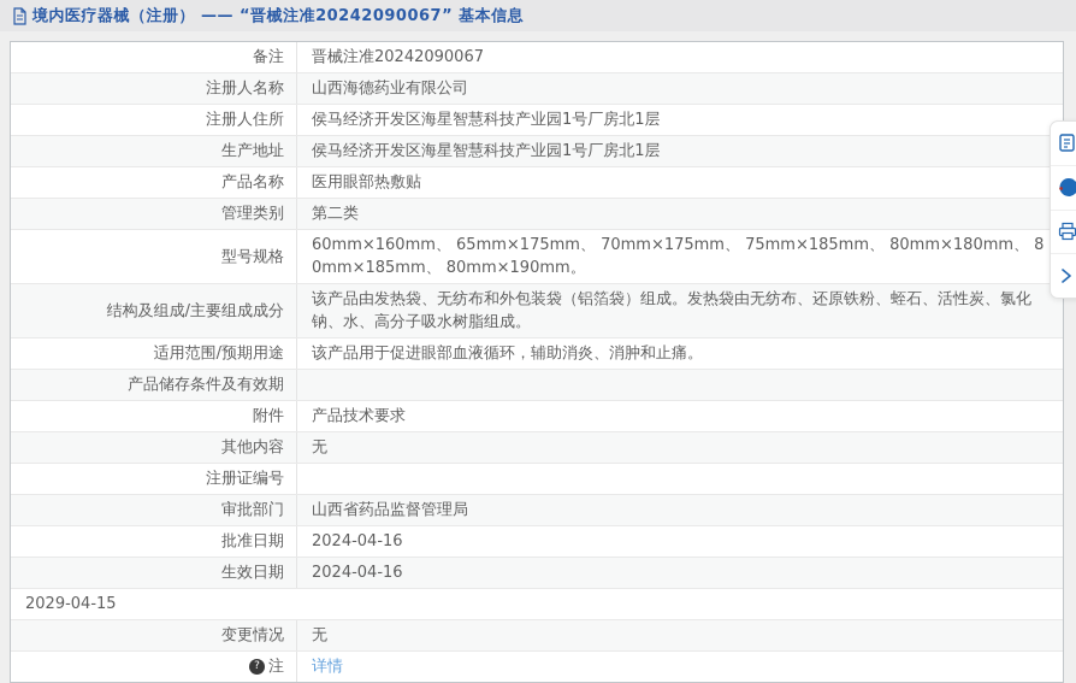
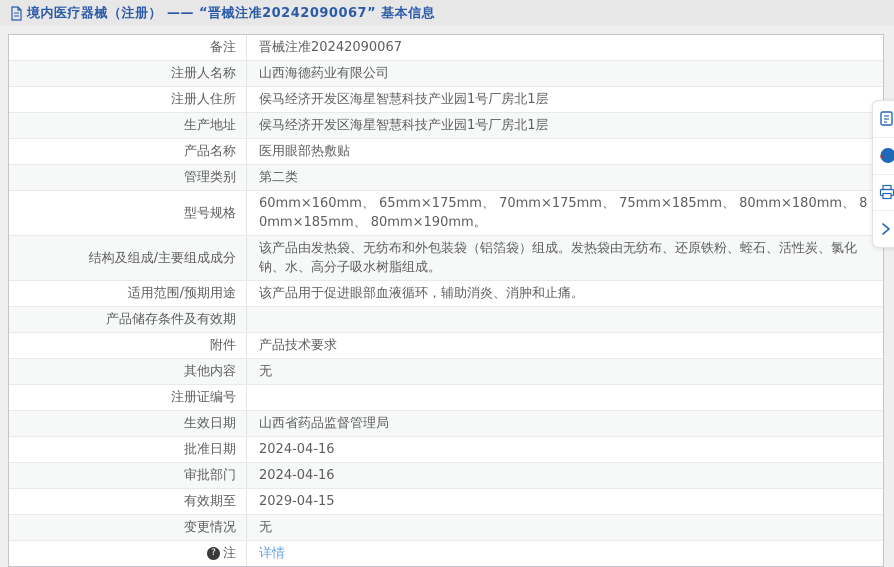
  境内医疗器械（注册） —— “晋械注准20242090067” 基本信息
  备注
  晋械注准20242090067
  注册人名称
  山西海德药业有限公司
  注册人住所
  侯马经济开发区海星智慧科技产业园1号厂房北1层
  生产地址
  侯马经济开发区海星智慧科技产业园1号厂房北1层
  产品名称
  医用眼部热敷贴
  管理类别
  第二类
  型号规格
  60mm×160mm、 65mm×175mm、 70mm×175mm、 75mm×185mm、 80mm×180mm、 80mm×185mm、 80mm×190mm。
  结构及组成/主要组成成分
  该产品由发热袋、无纺布和外包装袋（铝箔袋）组成。发热袋由无纺布、还原铁粉、蛭石、活性炭、氯化钠、水、高分子吸水树脂组成。
  适用范围/预期用途
  该产品用于促进眼部血液循环，辅助消炎、消肿和止痛。
  产品储存条件及有效期
  附件
  产品技术要求
  其他内容
  无
  注册证编号
- 审批部门
+ 生效日期
  山西省药品监督管理局
  批准日期
  2024-04-16
- 生效日期
+ 审批部门
  2024-04-16
+ 有效期至
  2029-04-15
  变更情况
  无
  ?
  注
  详情
